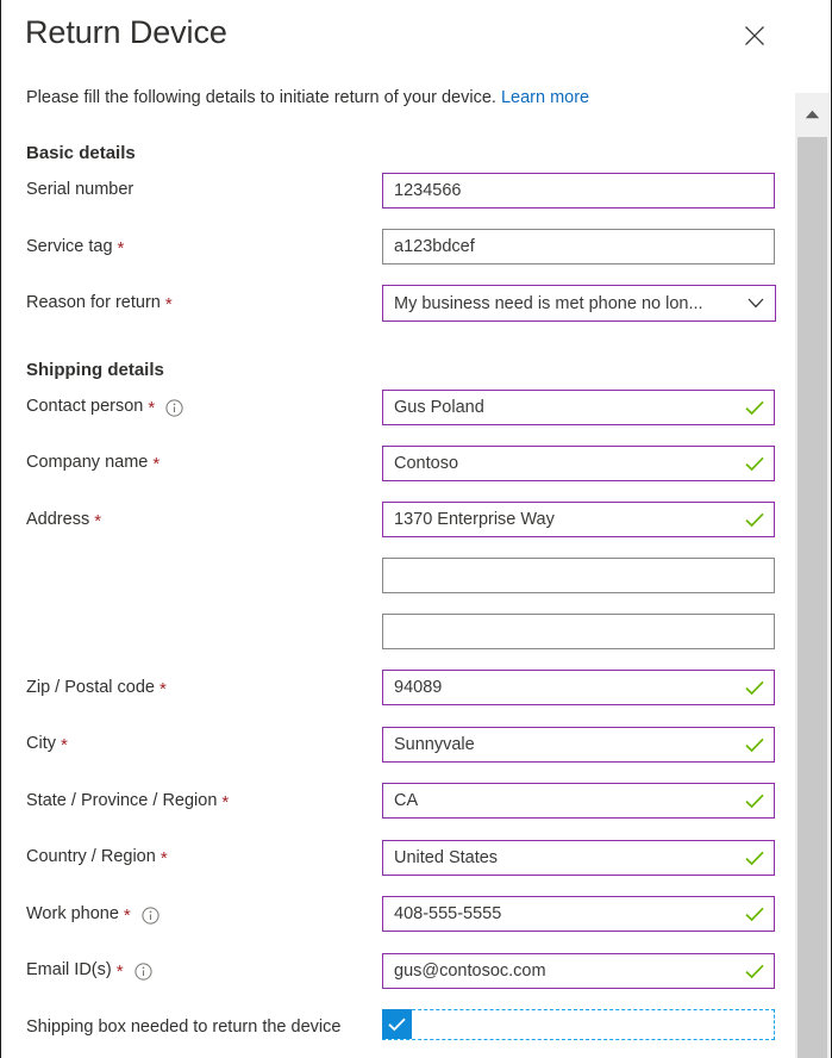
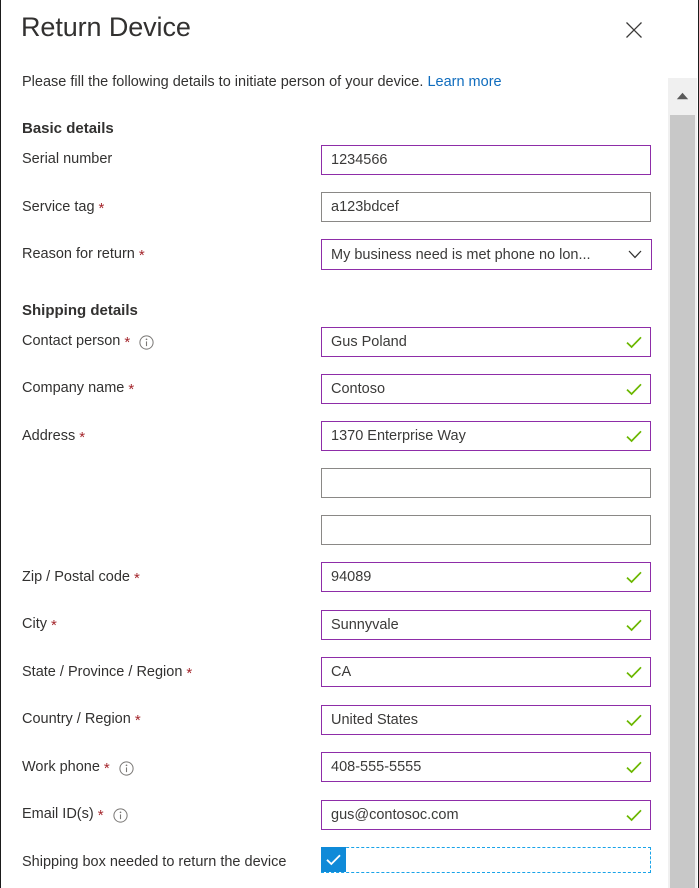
  Return Device
- Please fill the following details to initiate return of your device. Learn more
+ Please fill the following details to initiate person of your device. Learn more
  Basic details
  Serial number
  1234566
  Service tag
  *
  a123bdcef
  Reason for return
  *
  My business need is met phone no lon...
  Shipping details
  Contact person
  *
  Gus Poland
  Company name
  *
  Contoso
  Address
  *
  1370 Enterprise Way
  Zip / Postal code
  *
  94089
  City
  *
  Sunnyvale
  State / Province / Region
  *
  CA
  Country / Region
  *
  United States
  Work phone
  *
  408-555-5555
  Email ID(s)
  *
  gus@contosoc.com
  Shipping box needed to return the device
